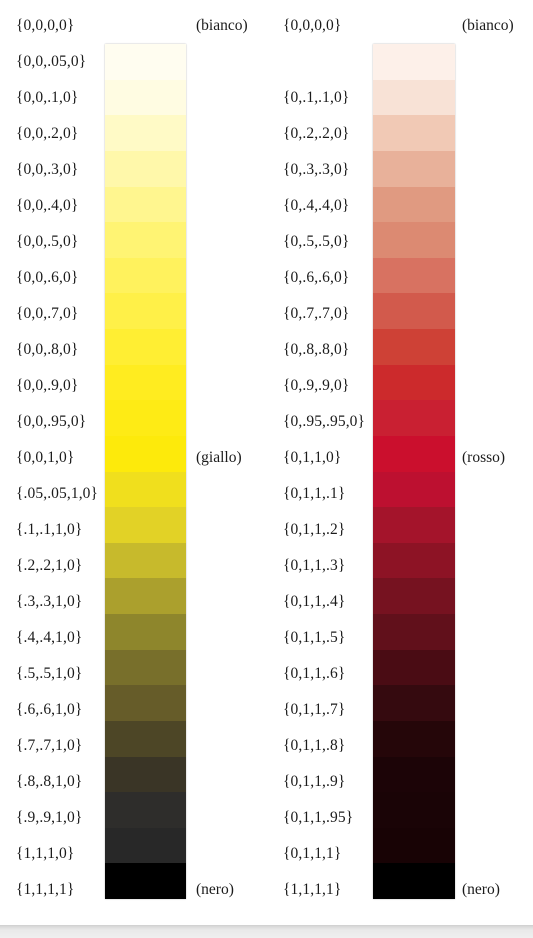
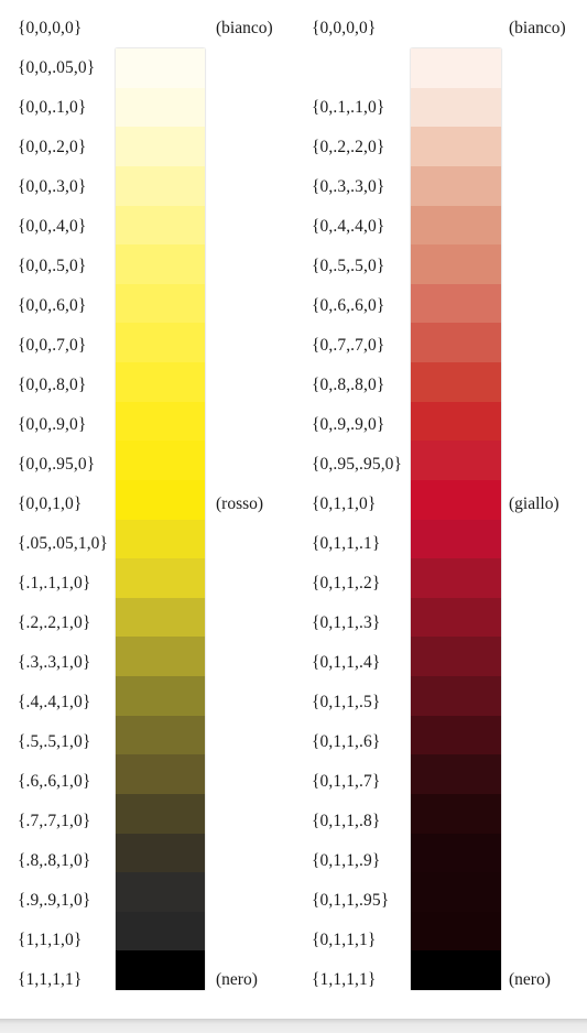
  {0,0,0,0}
  (bianco)
  {0,0,.05,0}
  {0,0,.1,0}
  {0,0,.2,0}
  {0,0,.3,0}
  {0,0,.4,0}
  {0,0,.5,0}
  {0,0,.6,0}
  {0,0,.7,0}
  {0,0,.8,0}
  {0,0,.9,0}
  {0,0,.95,0}
  {0,0,1,0}
- (giallo)
+ (rosso)
  {.05,.05,1,0}
  {.1,.1,1,0}
  {.2,.2,1,0}
  {.3,.3,1,0}
  {.4,.4,1,0}
  {.5,.5,1,0}
  {.6,.6,1,0}
  {.7,.7,1,0}
  {.8,.8,1,0}
  {.9,.9,1,0}
  {1,1,1,0}
  {1,1,1,1}
  (nero)
  {0,0,0,0}
  (bianco)
  {0,.1,.1,0}
  {0,.2,.2,0}
  {0,.3,.3,0}
  {0,.4,.4,0}
  {0,.5,.5,0}
  {0,.6,.6,0}
  {0,.7,.7,0}
  {0,.8,.8,0}
  {0,.9,.9,0}
  {0,.95,.95,0}
  {0,1,1,0}
- (rosso)
+ (giallo)
  {0,1,1,.1}
  {0,1,1,.2}
  {0,1,1,.3}
  {0,1,1,.4}
  {0,1,1,.5}
  {0,1,1,.6}
  {0,1,1,.7}
  {0,1,1,.8}
  {0,1,1,.9}
  {0,1,1,.95}
  {0,1,1,1}
  {1,1,1,1}
  (nero)
